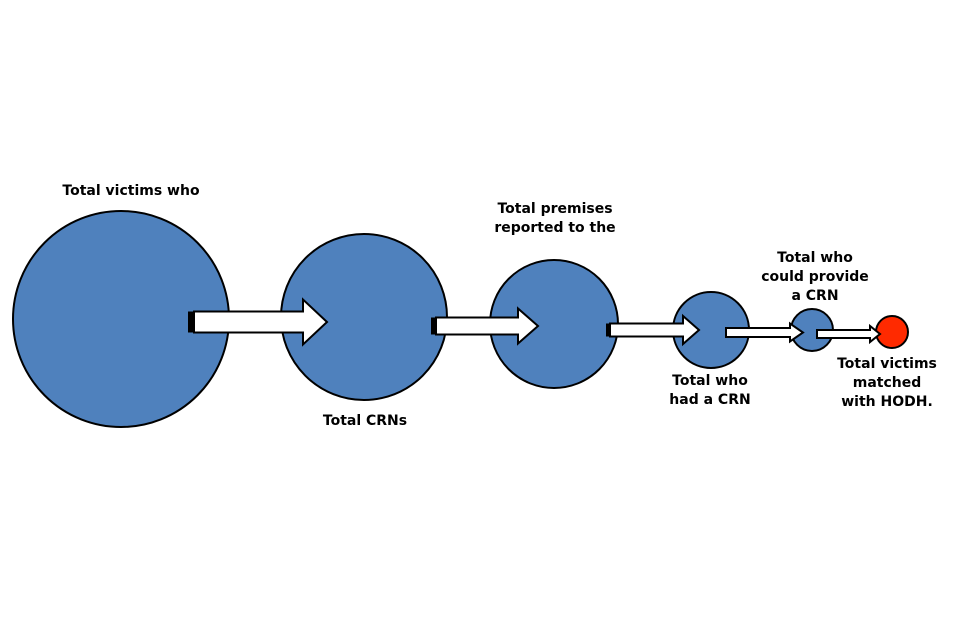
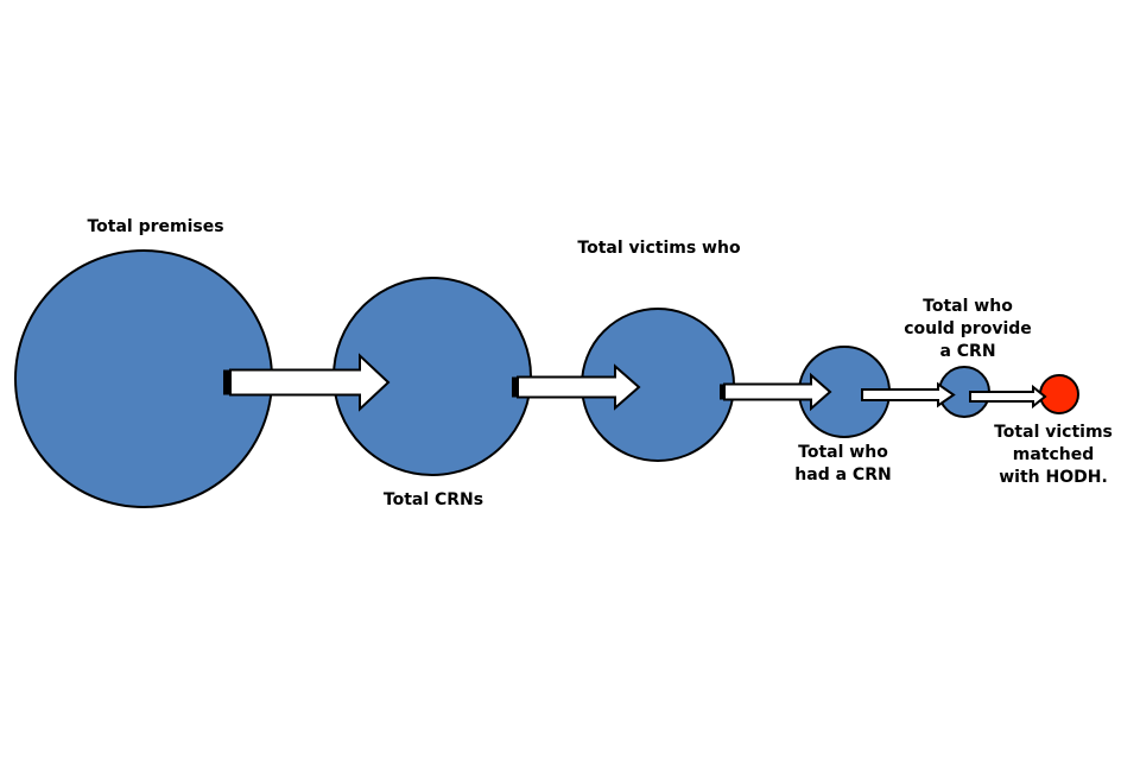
- Total victims who
+ Total premises
  Total CRNs
- Total premises
+ Total victims who
- reported to the
  Total who
  had a CRN
  Total who
  could provide
  a CRN
  Total victims
  matched
  with HODH.
